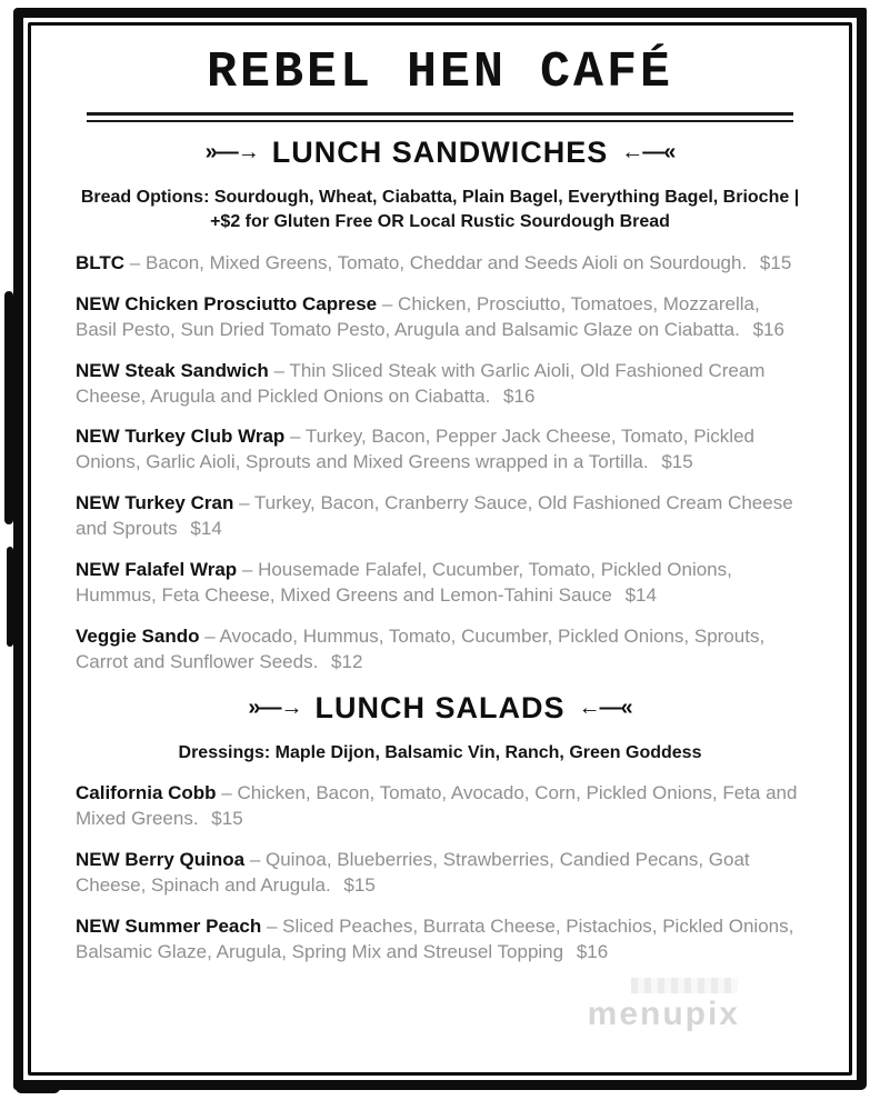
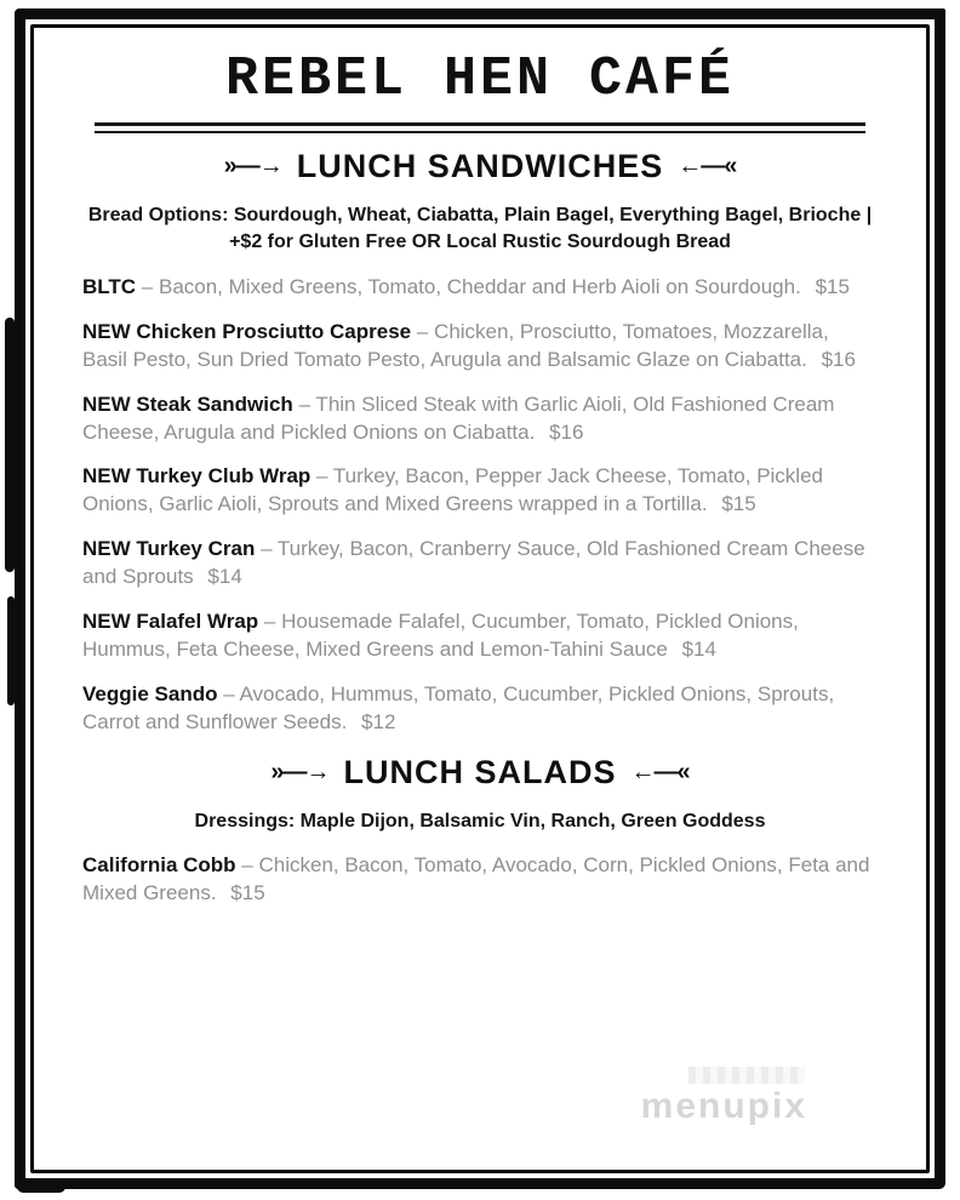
  REBEL HEN CAFÉ
  »—→
  LUNCH SANDWICHES
  ←—«
  Bread Options: Sourdough, Wheat, Ciabatta, Plain Bagel, Everything Bagel, Brioche | +$2 for Gluten Free OR Local Rustic Sourdough Bread
- BLTC – Bacon, Mixed Greens, Tomato, Cheddar and Seeds Aioli on Sourdough. $15
+ BLTC – Bacon, Mixed Greens, Tomato, Cheddar and Herb Aioli on Sourdough. $15
  NEW Chicken Prosciutto Caprese – Chicken, Prosciutto, Tomatoes, Mozzarella, Basil Pesto, Sun Dried Tomato Pesto, Arugula and Balsamic Glaze on Ciabatta. $16
  NEW Steak Sandwich – Thin Sliced Steak with Garlic Aioli, Old Fashioned Cream Cheese, Arugula and Pickled Onions on Ciabatta. $16
  NEW Turkey Club Wrap – Turkey, Bacon, Pepper Jack Cheese, Tomato, Pickled Onions, Garlic Aioli, Sprouts and Mixed Greens wrapped in a Tortilla. $15
  NEW Turkey Cran – Turkey, Bacon, Cranberry Sauce, Old Fashioned Cream Cheese and Sprouts $14
  NEW Falafel Wrap – Housemade Falafel, Cucumber, Tomato, Pickled Onions, Hummus, Feta Cheese, Mixed Greens and Lemon-Tahini Sauce $14
  Veggie Sando – Avocado, Hummus, Tomato, Cucumber, Pickled Onions, Sprouts, Carrot and Sunflower Seeds. $12
  »—→
  LUNCH SALADS
  ←—«
  Dressings: Maple Dijon, Balsamic Vin, Ranch, Green Goddess
  California Cobb – Chicken, Bacon, Tomato, Avocado, Corn, Pickled Onions, Feta and Mixed Greens. $15
- NEW Berry Quinoa – Quinoa, Blueberries, Strawberries, Candied Pecans, Goat Cheese, Spinach and Arugula. $15
- NEW Summer Peach – Sliced Peaches, Burrata Cheese, Pistachios, Pickled Onions, Balsamic Glaze, Arugula, Spring Mix and Streusel Topping $16
  menupix
